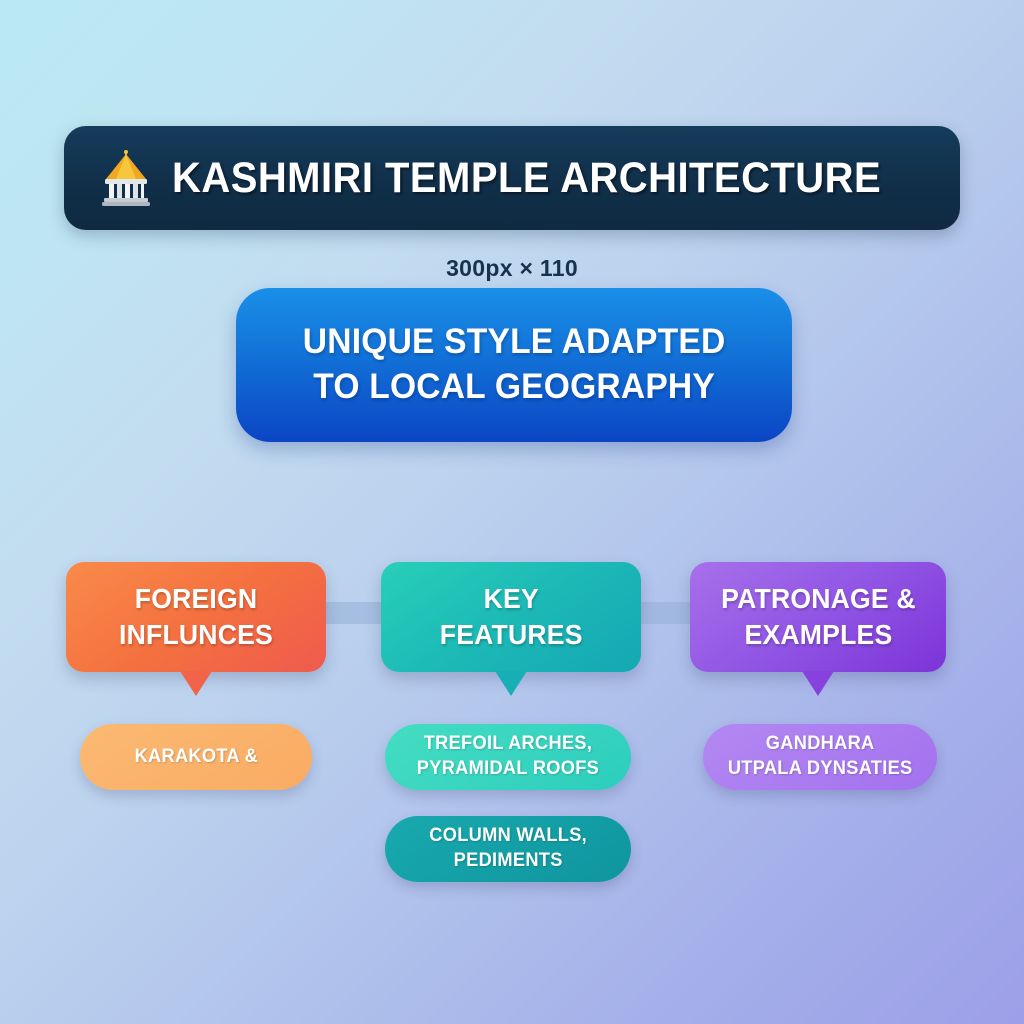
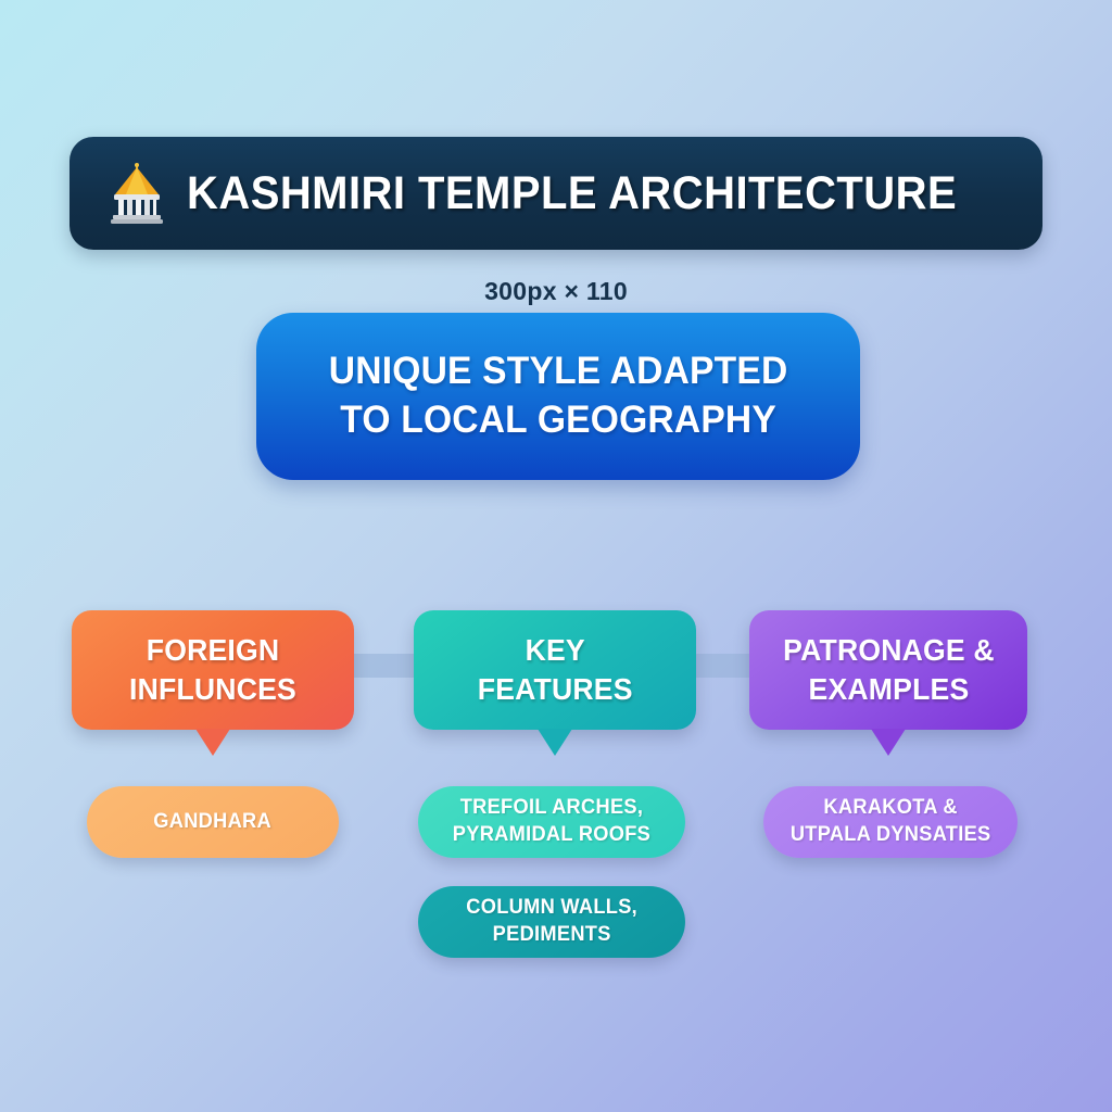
  KASHMIRI TEMPLE ARCHITECTURE
  300px × 110
  UNIQUE STYLE ADAPTED
  TO LOCAL GEOGRAPHY
  FOREIGN
  INFLUNCES
- KARAKOTA &
+ GANDHARA
  KEY
  FEATURES
  TREFOIL ARCHES,
  PYRAMIDAL ROOFS
  COLUMN WALLS,
  PEDIMENTS
  PATRONAGE &
  EXAMPLES
- GANDHARA
+ KARAKOTA &
  UTPALA DYNSATIES
